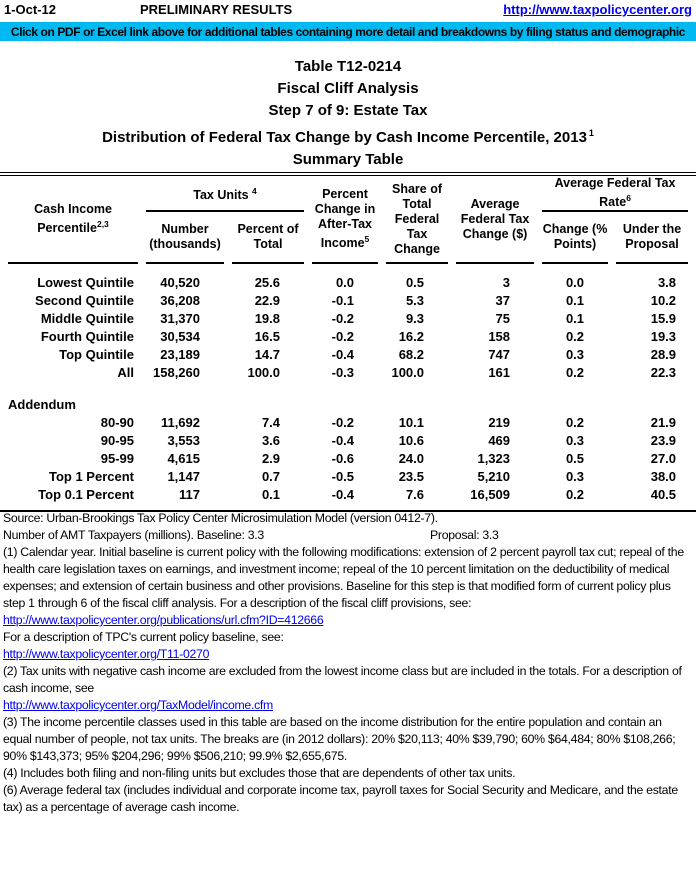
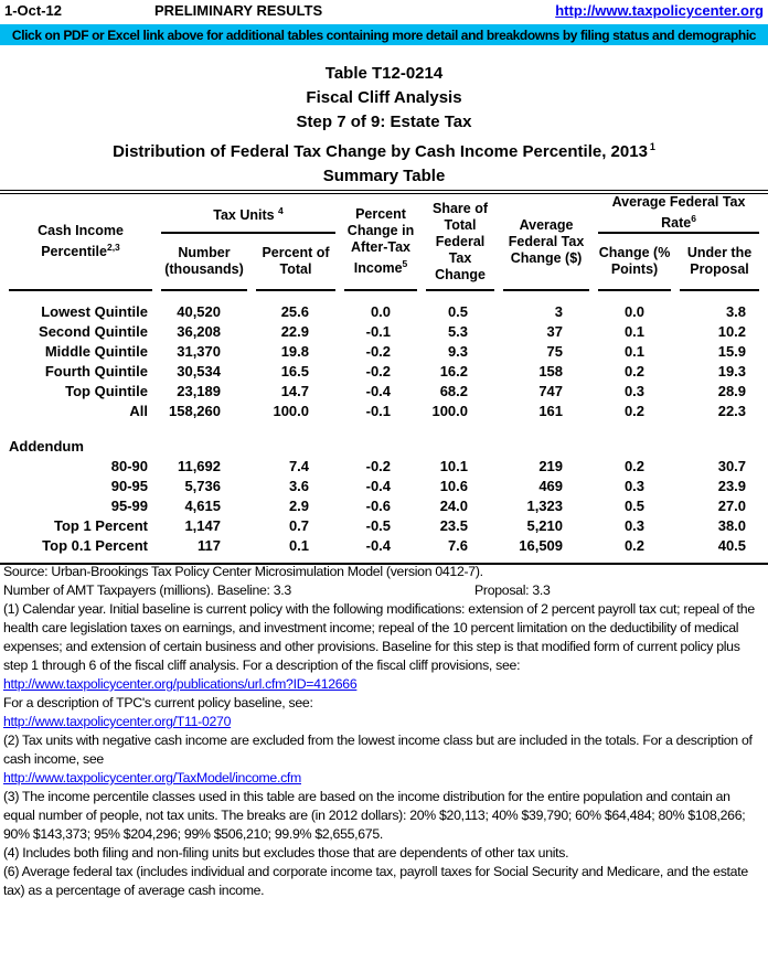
  1-Oct-12
  PRELIMINARY RESULTS
  http://www.taxpolicycenter.org
  Click on PDF or Excel link above for additional tables containing more detail and breakdowns by filing status and demographic
  Table T12-0214
  Fiscal Cliff Analysis
  Step 7 of 9: Estate Tax
  Distribution of Federal Tax Change by Cash Income Percentile, 2013 1
  Summary Table
  Cash Income Percentile2,3	Tax Units 4	Percent Change in After-Tax Income5	Share of Total Federal Tax Change	Average Federal Tax Change ($)	Average Federal Tax Rate6
  Number (thousands)	Percent of Total	Change (% Points)	Under the Proposal
  Lowest Quintile	40,520	25.6	0.0	0.5	3	0.0	3.8
  Second Quintile	36,208	22.9	-0.1	5.3	37	0.1	10.2
  Middle Quintile	31,370	19.8	-0.2	9.3	75	0.1	15.9
  Fourth Quintile	30,534	16.5	-0.2	16.2	158	0.2	19.3
  Top Quintile	23,189	14.7	-0.4	68.2	747	0.3	28.9
- All	158,260	100.0	-0.3	100.0	161	0.2	22.3
+ All	158,260	100.0	-0.1	100.0	161	0.2	22.3
  Addendum
- 80-90	11,692	7.4	-0.2	10.1	219	0.2	21.9
+ 80-90	11,692	7.4	-0.2	10.1	219	0.2	30.7
- 90-95	3,553	3.6	-0.4	10.6	469	0.3	23.9
+ 90-95	5,736	3.6	-0.4	10.6	469	0.3	23.9
  95-99	4,615	2.9	-0.6	24.0	1,323	0.5	27.0
  Top 1 Percent	1,147	0.7	-0.5	23.5	5,210	0.3	38.0
  Top 0.1 Percent	117	0.1	-0.4	7.6	16,509	0.2	40.5
  Source: Urban-Brookings Tax Policy Center Microsimulation Model (version 0412-7).
  Number of AMT Taxpayers (millions). Baseline: 3.3
  Proposal: 3.3
  (1) Calendar year. Initial baseline is current policy with the following modifications: extension of 2 percent payroll tax cut; repeal of the health care legislation taxes on earnings, and investment income; repeal of the 10 percent limitation on the deductibility of medical expenses; and extension of certain business and other provisions. Baseline for this step is that modified form of current policy plus step 1 through 6 of the fiscal cliff analysis. For a description of the fiscal cliff provisions, see:
  http://www.taxpolicycenter.org/publications/url.cfm?ID=412666
  For a description of TPC's current policy baseline, see:
  http://www.taxpolicycenter.org/T11-0270
  (2) Tax units with negative cash income are excluded from the lowest income class but are included in the totals. For a description of cash income, see
  http://www.taxpolicycenter.org/TaxModel/income.cfm
  (3) The income percentile classes used in this table are based on the income distribution for the entire population and contain an equal number of people, not tax units. The breaks are (in 2012 dollars): 20% $20,113; 40% $39,790; 60% $64,484; 80% $108,266; 90% $143,373; 95% $204,296; 99% $506,210; 99.9% $2,655,675.
  (4) Includes both filing and non-filing units but excludes those that are dependents of other tax units.
  (6) Average federal tax (includes individual and corporate income tax, payroll taxes for Social Security and Medicare, and the estate tax) as a percentage of average cash income.
